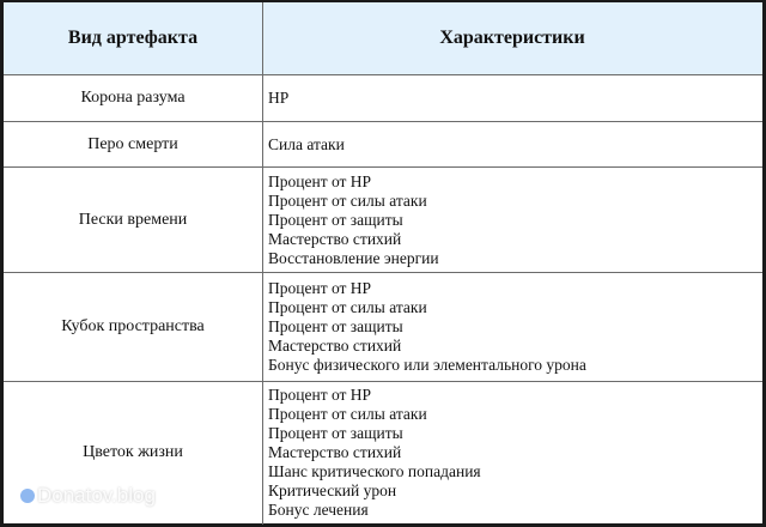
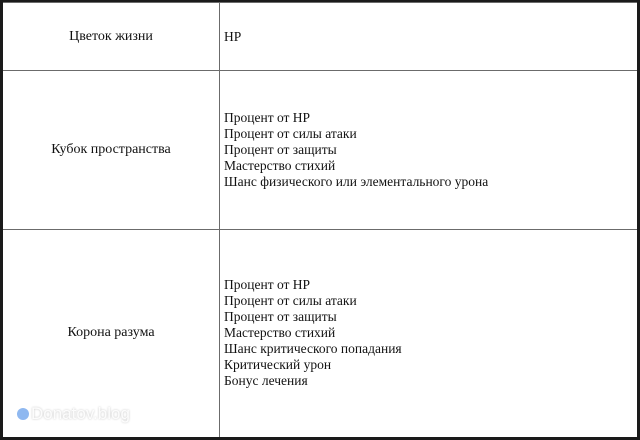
- Вид артефакта	Характеристики
- Корона разума	HP
+ Цветок жизни	HP
- Перо смерти	Сила атаки
- Пески времени	Процент от HP Процент от силы атаки Процент от защиты Мастерство стихий Восстановление энергии
- Кубок пространства	Процент от HP Процент от силы атаки Процент от защиты Мастерство стихий Бонус физического или элементального урона
+ Кубок пространства	Процент от HP Процент от силы атаки Процент от защиты Мастерство стихий Шанс физического или элементального урона
- Цветок жизни	Процент от HP Процент от силы атаки Процент от защиты Мастерство стихий Шанс критического попадания Критический урон Бонус лечения
+ Корона разума	Процент от HP Процент от силы атаки Процент от защиты Мастерство стихий Шанс критического попадания Критический урон Бонус лечения
  Donatov.blog
